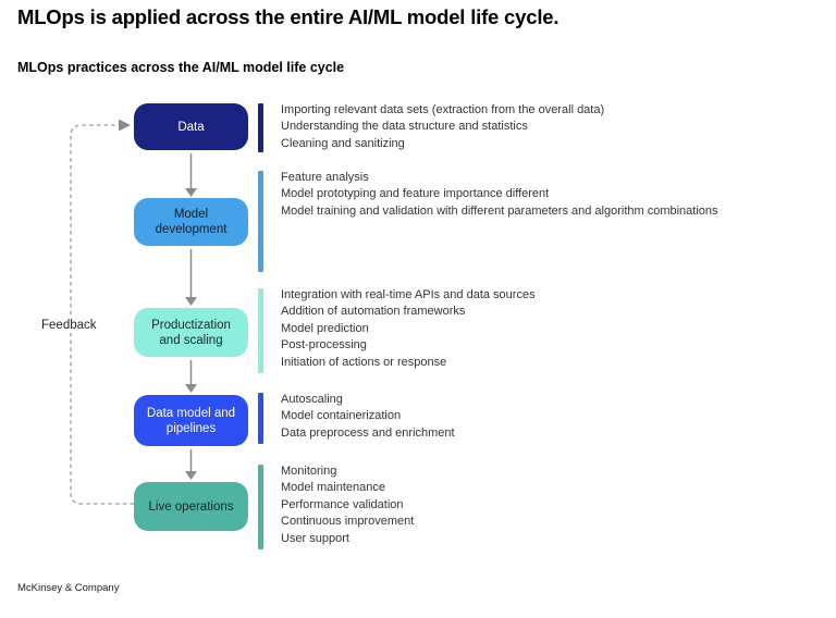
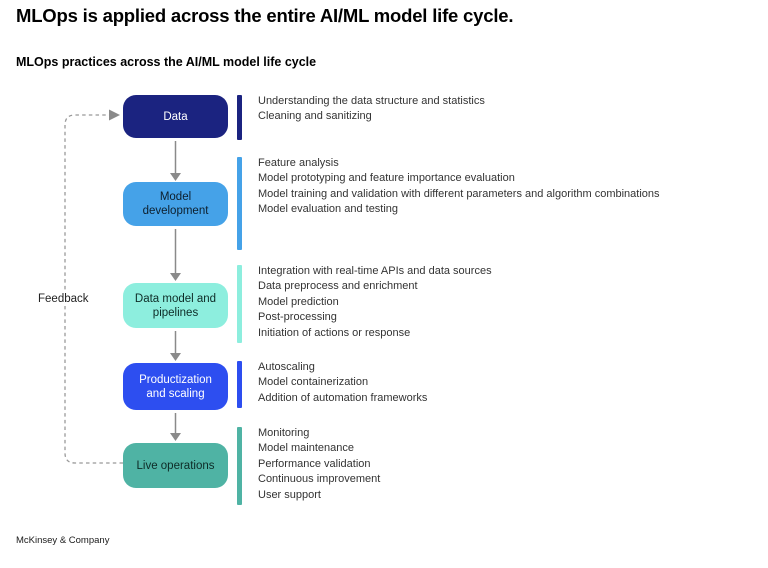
  MLOps is applied across the entire AI/ML model life cycle.
  MLOps practices across the AI/ML model life cycle
  Feedback
  Data
- Importing relevant data sets (extraction from the overall data)
  Understanding the data structure and statistics
  Cleaning and sanitizing
  Model development
  Feature analysis
- Model prototyping and feature importance different
+ Model prototyping and feature importance evaluation
  Model training and validation with different parameters and algorithm combinations
+ Model evaluation and testing
- Productization and scaling
+ Data model and pipelines
  Integration with real-time APIs and data sources
- Addition of automation frameworks
+ Data preprocess and enrichment
  Model prediction
  Post-processing
  Initiation of actions or response
- Data model and pipelines
+ Productization and scaling
  Autoscaling
  Model containerization
- Data preprocess and enrichment
+ Addition of automation frameworks
  Live operations
  Monitoring
  Model maintenance
  Performance validation
  Continuous improvement
  User support
  McKinsey & Company
